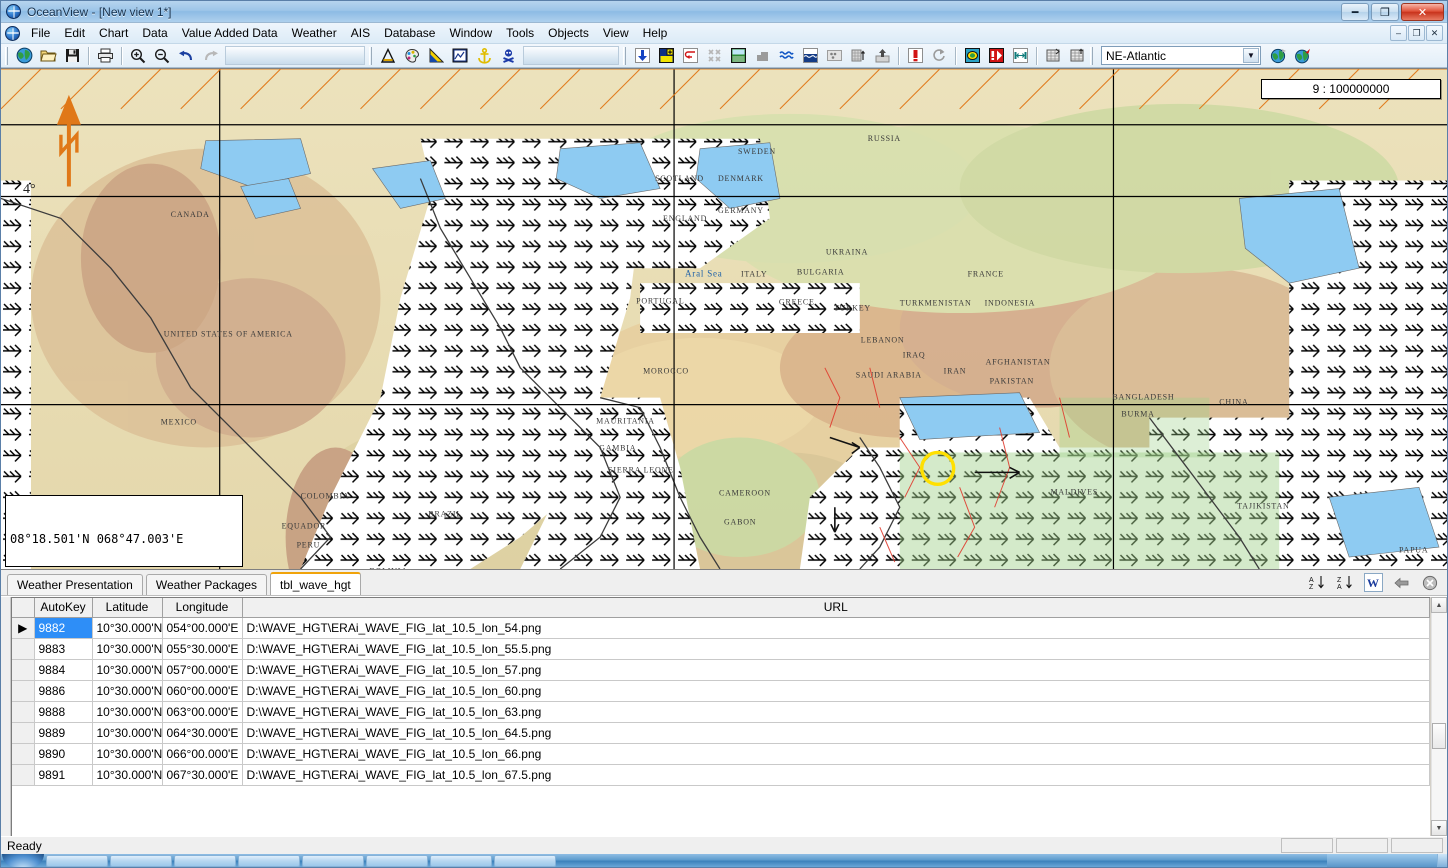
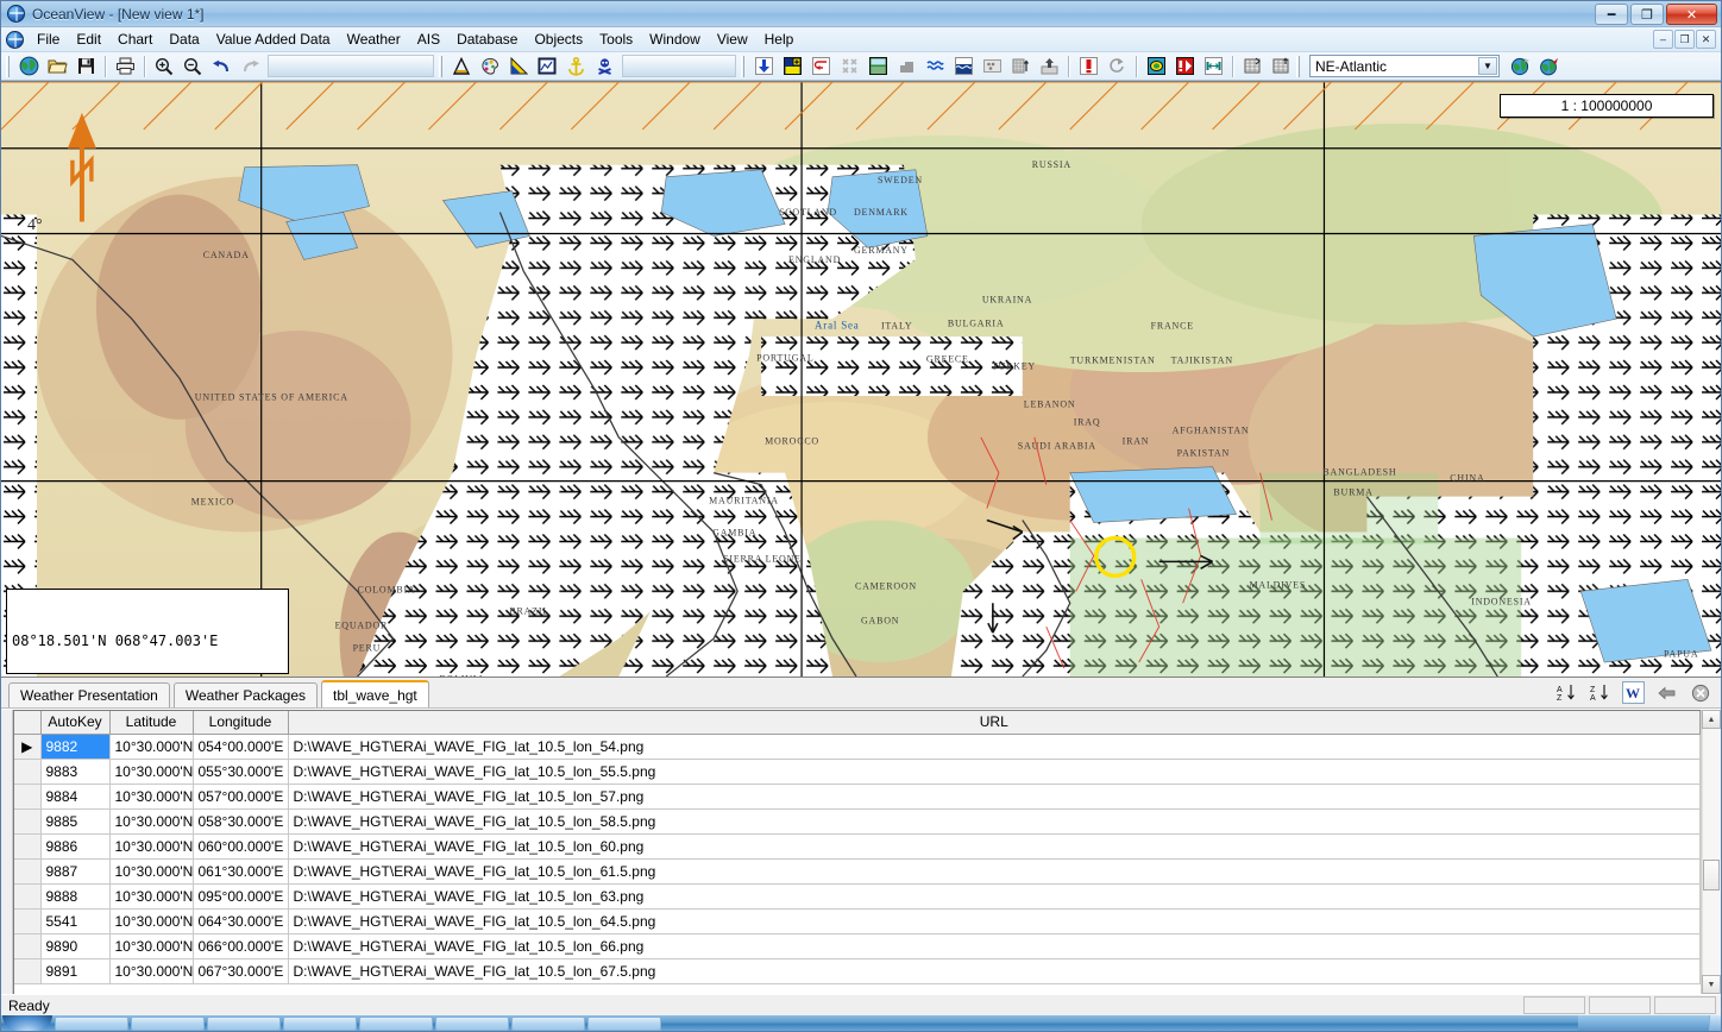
  OceanView - [New view 1*]
  ━
  ❐
  ✕
  File
  Edit
  Chart
  Data
  Value Added Data
  Weather
  AIS
  Database
- Window
+ Objects
  Tools
- Objects
+ Window
  View
  Help
  –
  ❐
  ✕
  NE-Atlantic
  ▼
  4°
- 9 : 100000000
+ 1 : 100000000
  08°18.501'N 068°47.003'E
  CANADA
  UNITED STATES OF AMERICA
  MEXICO
  COLOMBIA
  EQUADOR
  PERU
  BRAZIL
  SWEDEN
  DENMARK
  SCOTLAND
  GERMANY
  ENGLAND
  RUSSIA
  UKRAINA
  BULGARIA
  Aral Sea
  ITALY
  TURKEY
  GREECE
  PORTUGAL
  MOROCCO
  LEBANON
  IRAQ
  IRAN
  AFGHANISTAN
  PAKISTAN
  SAUDI ARABIA
  TURKMENISTAN
- INDONESIA
+ TAJIKISTAN
  FRANCE
  BANGLADESH
  BURMA
  CHINA
  MAURITANIA
  GAMBIA
  SIERRA LEONE
  CAMEROON
  GABON
  MALDIVES
- TAJIKISTAN
+ INDONESIA
  PAPUA
  Weather Presentation
  Weather Packages
  tbl_wave_hgt
  W
  	AutoKey	Latitude	Longitude	URL
  ▶	9882	10°30.000'N	054°00.000'E	D:\WAVE_HGT\ERAi_WAVE_FIG_lat_10.5_lon_54.png
  	9883	10°30.000'N	055°30.000'E	D:\WAVE_HGT\ERAi_WAVE_FIG_lat_10.5_lon_55.5.png
  	9884	10°30.000'N	057°00.000'E	D:\WAVE_HGT\ERAi_WAVE_FIG_lat_10.5_lon_57.png
+ 	9885	10°30.000'N	058°30.000'E	D:\WAVE_HGT\ERAi_WAVE_FIG_lat_10.5_lon_58.5.png
  	9886	10°30.000'N	060°00.000'E	D:\WAVE_HGT\ERAi_WAVE_FIG_lat_10.5_lon_60.png
+ 	9887	10°30.000'N	061°30.000'E	D:\WAVE_HGT\ERAi_WAVE_FIG_lat_10.5_lon_61.5.png
- 	9888	10°30.000'N	063°00.000'E	D:\WAVE_HGT\ERAi_WAVE_FIG_lat_10.5_lon_63.png
+ 	9888	10°30.000'N	095°00.000'E	D:\WAVE_HGT\ERAi_WAVE_FIG_lat_10.5_lon_63.png
- 	9889	10°30.000'N	064°30.000'E	D:\WAVE_HGT\ERAi_WAVE_FIG_lat_10.5_lon_64.5.png
+ 	5541	10°30.000'N	064°30.000'E	D:\WAVE_HGT\ERAi_WAVE_FIG_lat_10.5_lon_64.5.png
  	9890	10°30.000'N	066°00.000'E	D:\WAVE_HGT\ERAi_WAVE_FIG_lat_10.5_lon_66.png
  	9891	10°30.000'N	067°30.000'E	D:\WAVE_HGT\ERAi_WAVE_FIG_lat_10.5_lon_67.5.png
  Ready
